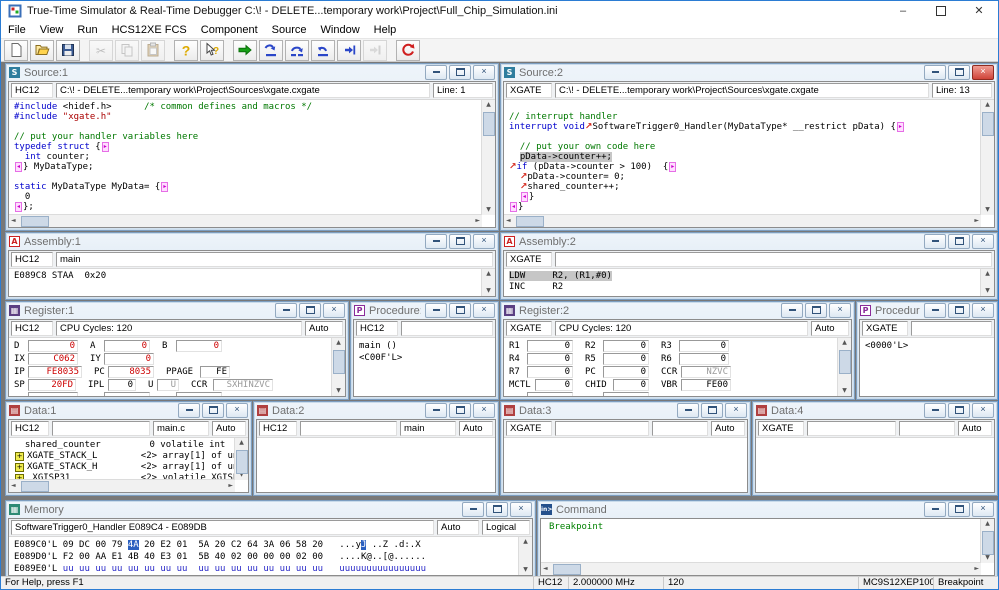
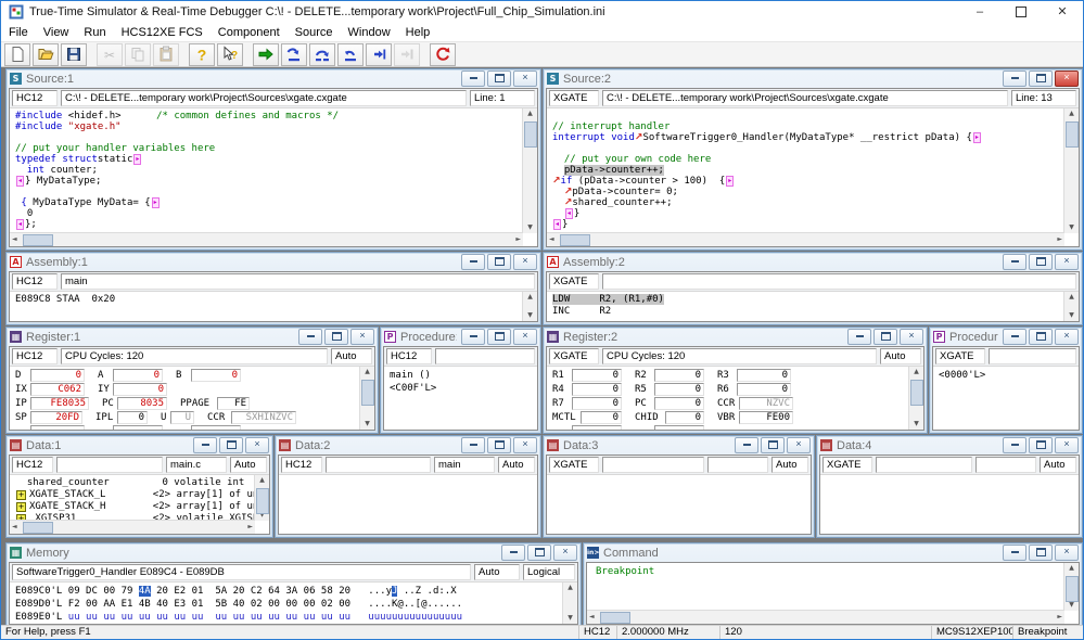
  True-Time Simulator & Real-Time Debugger C:\! - DELETE...temporary work\Project\Full_Chip_Simulation.ini
  –
  ✕
  File
  View
  Run
  HCS12XE FCS
  Component
  Source
  Window
  Help
  ✂
  ?
  ?
  S
  Source:1
  ×
  HC12
  C:\! - DELETE...temporary work\Project\Sources\xgate.cxgate
  Line: 1
  #include <hidef.h> /* common defines and macros */
  #include "xgate.h"
  // put your handler variables here
- typedef struct {
+ typedef structstatic
  int counter;
  } MyDataType;
- static MyDataType MyData= {
+ { MyDataType MyData= {
  0
  S
  Source:2
  ×
  XGATE
  C:\! - DELETE...temporary work\Project\Sources\xgate.cxgate
  Line: 13
  // interrupt handler
  interrupt void↗SoftwareTrigger0_Handler(MyDataType* __restrict pData) {
  // put your own code here
  pData->counter++;
  ↗if (pData->counter > 100) {
  ↗pData->counter= 0;
  ↗shared_counter++;
  A
  Assembly:1
  ×
  HC12
  main
  E089C8 STAA 0x20
  A
  Assembly:2
  ×
  XGATE
  LDW R2, (R1,#0)
  INC R2
  ▦
  Register:1
  ×
  HC12
  CPU Cycles: 120
  Auto
  D
  0
  A
  0
  B
  0
  IX
  C062
  IY
  0
  IP
  FE8035
  PC
  8035
  PPAGE
  FE
  SP
  20FD
  IPL
  0
  U
  U
  CCR
  SXHINZVC
  P
  Procedure
  ×
  HC12
  main ()
  <C00F'L>
  ▦
  Register:2
  ×
  XGATE
  CPU Cycles: 120
  Auto
  R1
  0
  R2
  0
  R3
  0
  R4
  0
  R5
  0
  R6
  0
  R7
  0
  PC
  0
  CCR
  NZVC
  MCTL
  0
  CHID
  0
  VBR
  FE00
  P
  Procedur
  ×
  XGATE
  <0000'L>
  ▤
  Data:1
  ×
  HC12
  main.c
  Auto
  shared_counter 0 volatile int
  +
  XGATE_STACK_L <2> array[1] of u
  +
  XGATE_STACK_H <2> array[1] of u
  +
  XGISP31 <2> volatile XGIS
  ▤
  Data:2
  ×
  HC12
  main
  Auto
  ▤
  Data:3
  ×
  XGATE
  Auto
  ▤
  Data:4
  ×
  XGATE
  Auto
  ▦
  Memory
  ×
  SoftwareTrigger0_Handler E089C4 - E089DB
  Auto
  Logical
  E089C0'L 09 DC 00 79 4A 20 E2 01 5A 20 C2 64 3A 06 58 20 ...yJ ..Z .d:.X
  E089D0'L F2 00 AA E1 4B 40 E3 01 5B 40 02 00 00 00 02 00 ....K@..[@......
  E089E0'L uu uu uu uu uu uu uu uu uu uu uu uu uu uu uu uu uuuuuuuuuuuuuuuu
  Command
  ×
  Breakpoint
  For Help, press F1
  HC12
  2.000000 MHz
  120
  MC9S12XEP100
  Breakpoint
